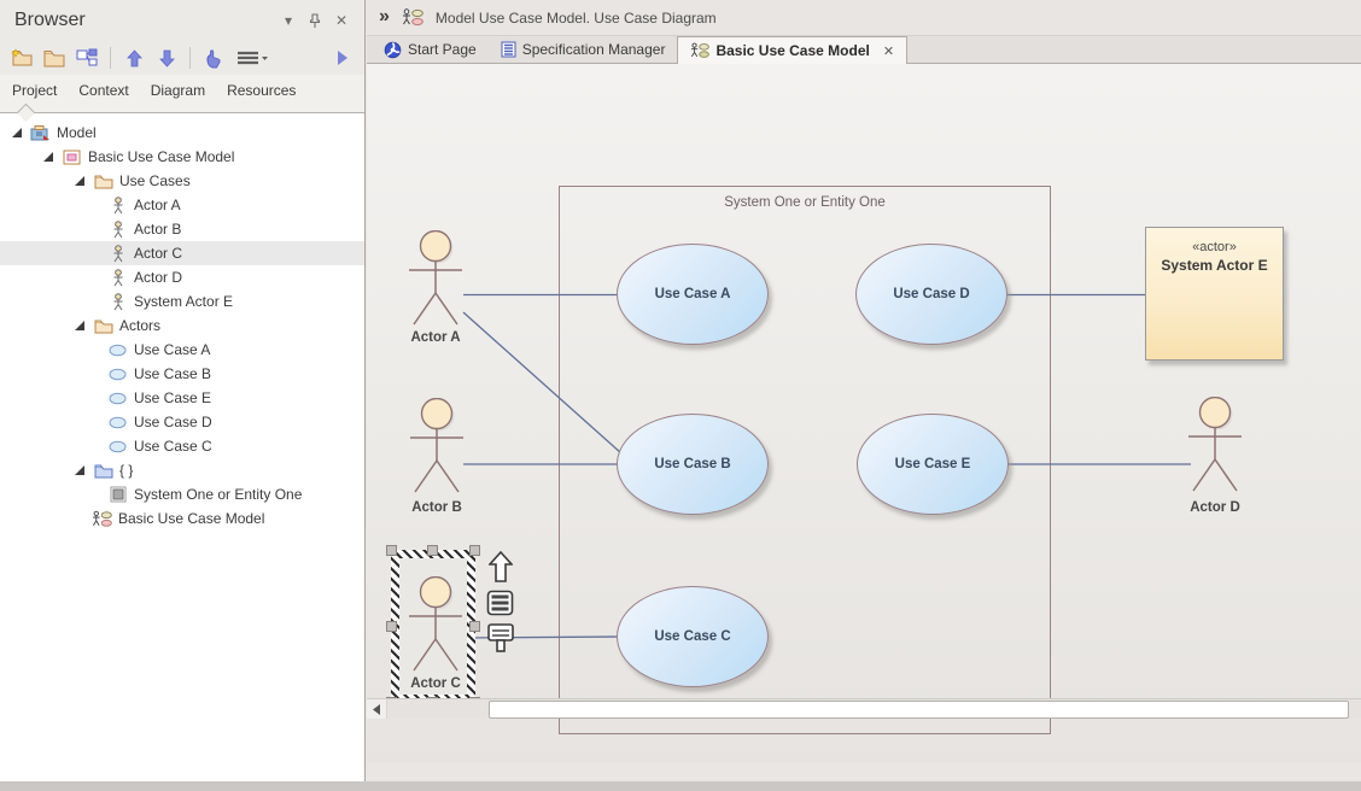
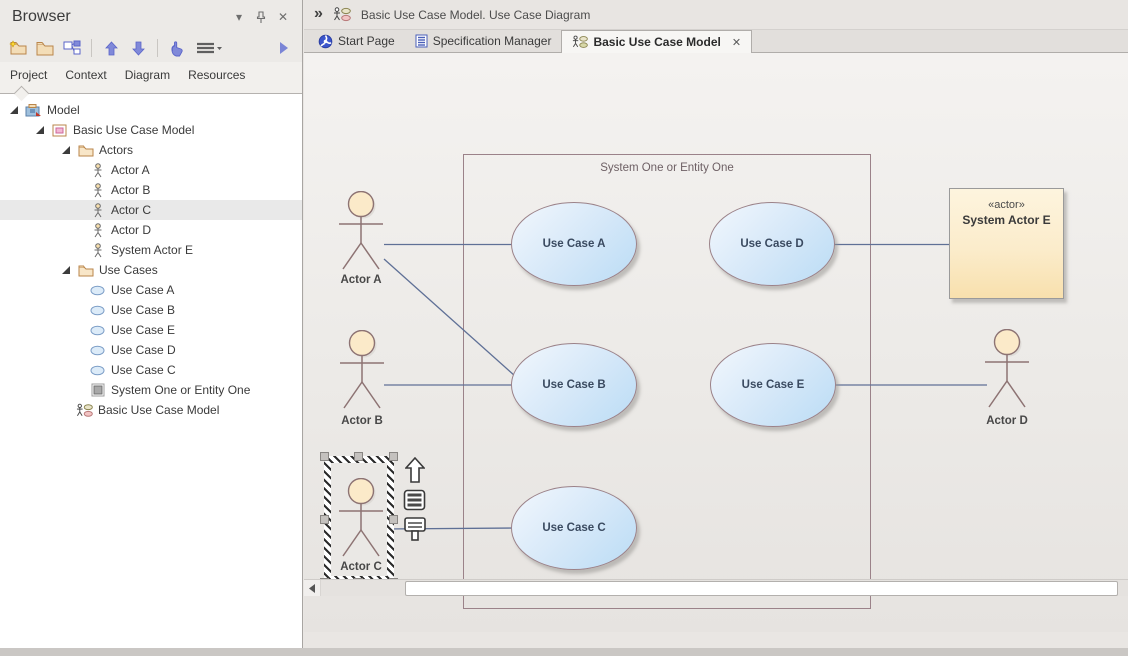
  Browser
  ▾
  ✕
  Project
  Context
  Diagram
  Resources
  Model
  Basic Use Case Model
- Use Cases
+ Actors
  Actor A
  Actor B
  Actor C
  Actor D
  System Actor E
- Actors
+ Use Cases
  Use Case A
  Use Case B
  Use Case E
  Use Case D
  Use Case C
- { }
  System One or Entity One
  Basic Use Case Model
  »
- Model Use Case Model. Use Case Diagram
+ Basic Use Case Model. Use Case Diagram
  Start Page
  Specification Manager
  Basic Use Case Model
  ✕
  System One or Entity One
  Use Case A
  Use Case B
  Use Case C
  Use Case D
  Use Case E
  «actor»
  System Actor E
  Actor A
  Actor B
  Actor C
  Actor D
